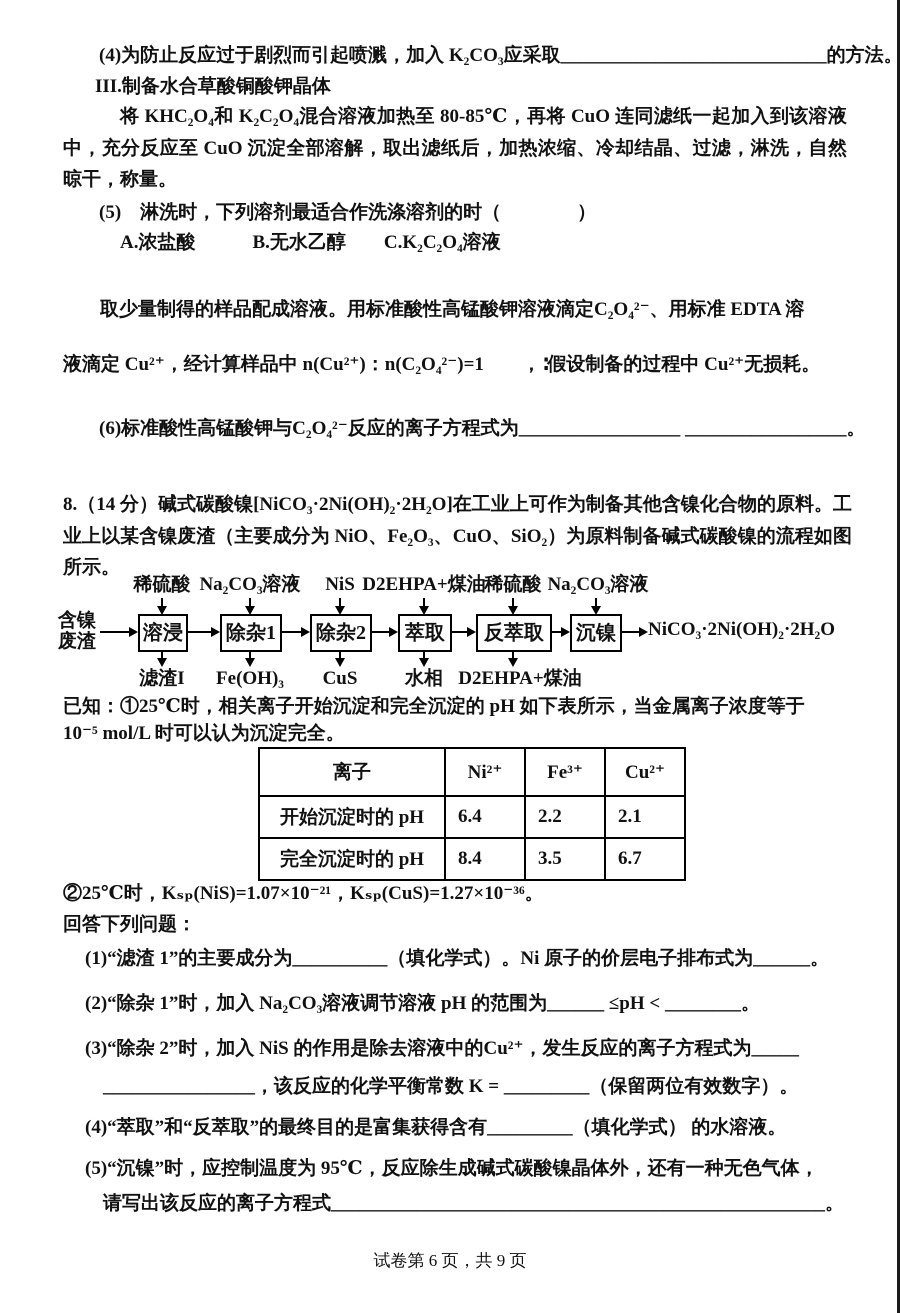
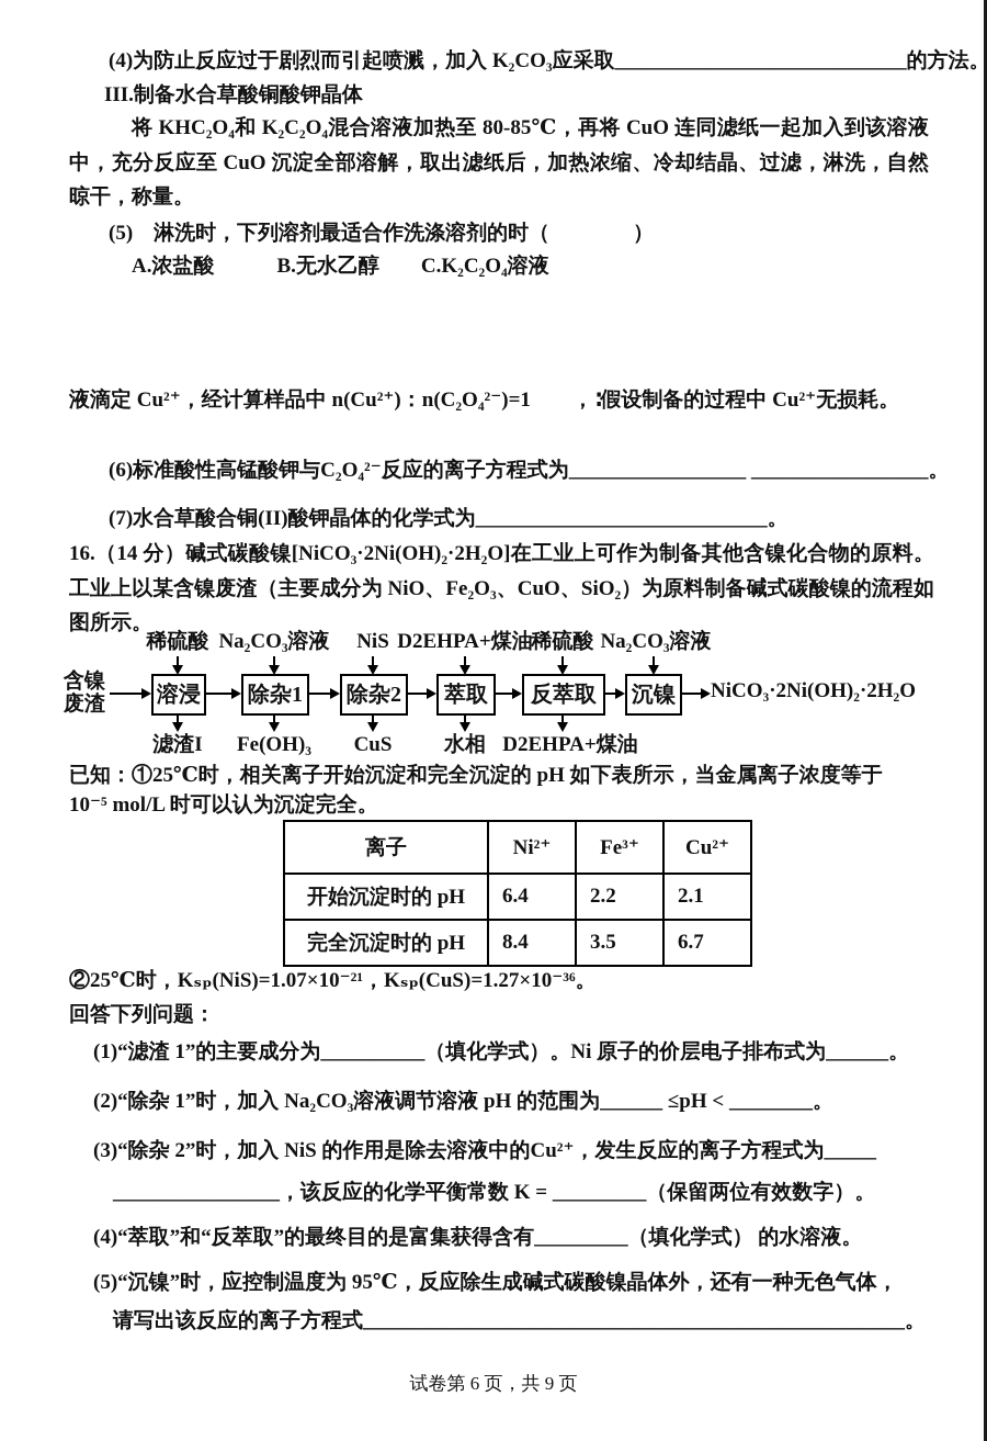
  (4)为防止反应过于剧烈而引起喷溅，加入 K₂CO₃应采取____________________________的方法。
  III.制备水合草酸铜酸钾晶体
  将 KHC₂O₄和 K₂C₂O₄混合溶液加热至 80-85℃，再将 CuO 连同滤纸一起加入到该溶液中，充分反应至 CuO 沉淀全部溶解，取出滤纸后，加热浓缩、冷却结晶、过滤，淋洗，自然晾干，称量。
  (5) 淋洗时，下列溶剂最适合作洗涤溶剂的时（ ）
  A.浓盐酸 B.无水乙醇 C.K₂C₂O₄溶液
- 取少量制得的样品配成溶液。用标准酸性高锰酸钾溶液滴定C₂O₄²⁻、用标准 EDTA 溶
  液滴定 Cu²⁺，经计算样品中 n(Cu²⁺)：n(C₂O₄²⁻)=1 ，∶假设制备的过程中 Cu²⁺无损耗。
  (6)标准酸性高锰酸钾与C₂O₄²⁻反应的离子方程式为_________________ _________________。
+ (7)水合草酸合铜(II)酸钾晶体的化学式为____________________________。
- 8.（14 分）碱式碳酸镍[NiCO₃·2Ni(OH)₂·2H₂O]在工业上可作为制备其他含镍化合物的原料。工业上以某含镍废渣（主要成分为 NiO、Fe₂O₃、CuO、SiO₂）为原料制备碱式碳酸镍的流程如图所示。
+ 16.（14 分）碱式碳酸镍[NiCO₃·2Ni(OH)₂·2H₂O]在工业上可作为制备其他含镍化合物的原料。工业上以某含镍废渣（主要成分为 NiO、Fe₂O₃、CuO、SiO₂）为原料制备碱式碳酸镍的流程如图所示。
  含镍
  废渣
  溶浸
  除杂1
  除杂2
  萃取
  反萃取
  沉镍
  稀硫酸
  Na₂CO₃溶液
  NiS
  D2EHPA+煤油
  稀硫酸
  Na₂CO₃溶液
  滤渣I
  Fe(OH)₃
  CuS
  水相
  D2EHPA+煤油
  NiCO₃·2Ni(OH)₂·2H₂O
  已知：①25℃时，相关离子开始沉淀和完全沉淀的 pH 如下表所示，当金属离子浓度等于
  10⁻⁵ mol/L 时可以认为沉淀完全。
  离子	Ni²⁺	Fe³⁺	Cu²⁺
  开始沉淀时的 pH	6.4	2.2	2.1
  完全沉淀时的 pH	8.4	3.5	6.7
  ②25℃时，Kₛₚ(NiS)=1.07×10⁻²¹，Kₛₚ(CuS)=1.27×10⁻³⁶。
  回答下列问题：
  (1)“滤渣 1”的主要成分为__________（填化学式）。Ni 原子的价层电子排布式为______。
  (2)“除杂 1”时，加入 Na₂CO₃溶液调节溶液 pH 的范围为______ ≤pH < ________。
  (3)“除杂 2”时，加入 NiS 的作用是除去溶液中的Cu²⁺，发生反应的离子方程式为_____
  ________________，该反应的化学平衡常数 K = _________（保留两位有效数字）。
  (4)“萃取”和“反萃取”的最终目的是富集获得含有_________（填化学式） 的水溶液。
  (5)“沉镍”时，应控制温度为 95℃，反应除生成碱式碳酸镍晶体外，还有一种无色气体，
  请写出该反应的离子方程式____________________________________________________。
  试卷第 6 页，共 9 页
